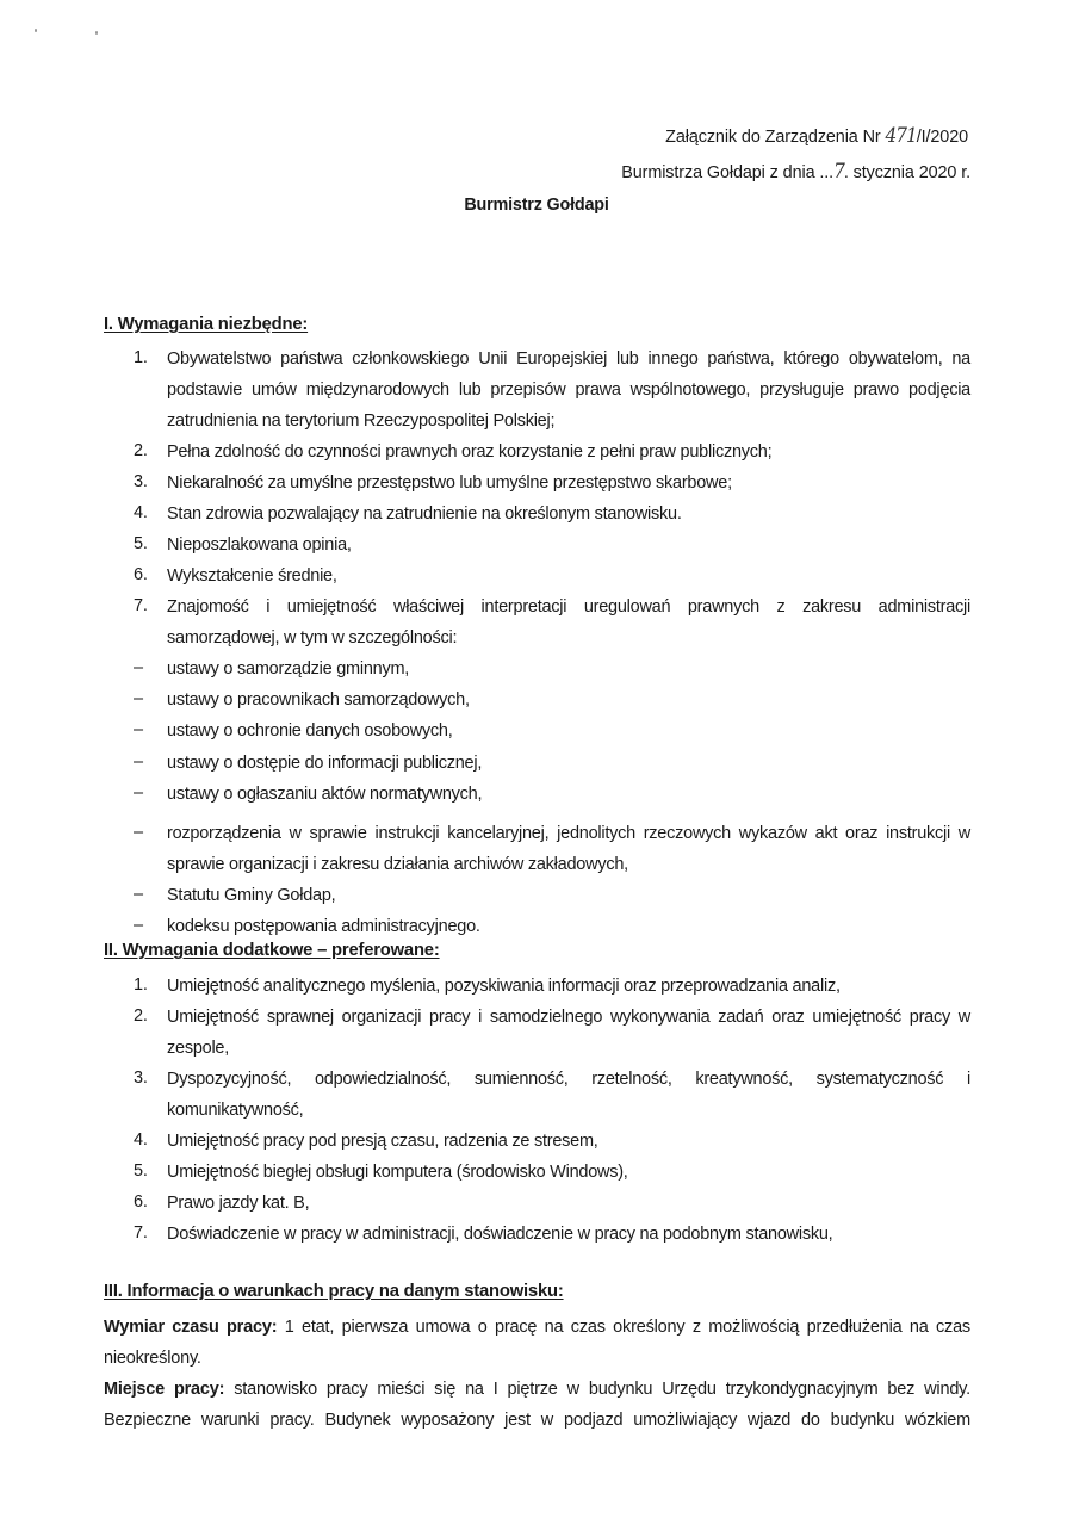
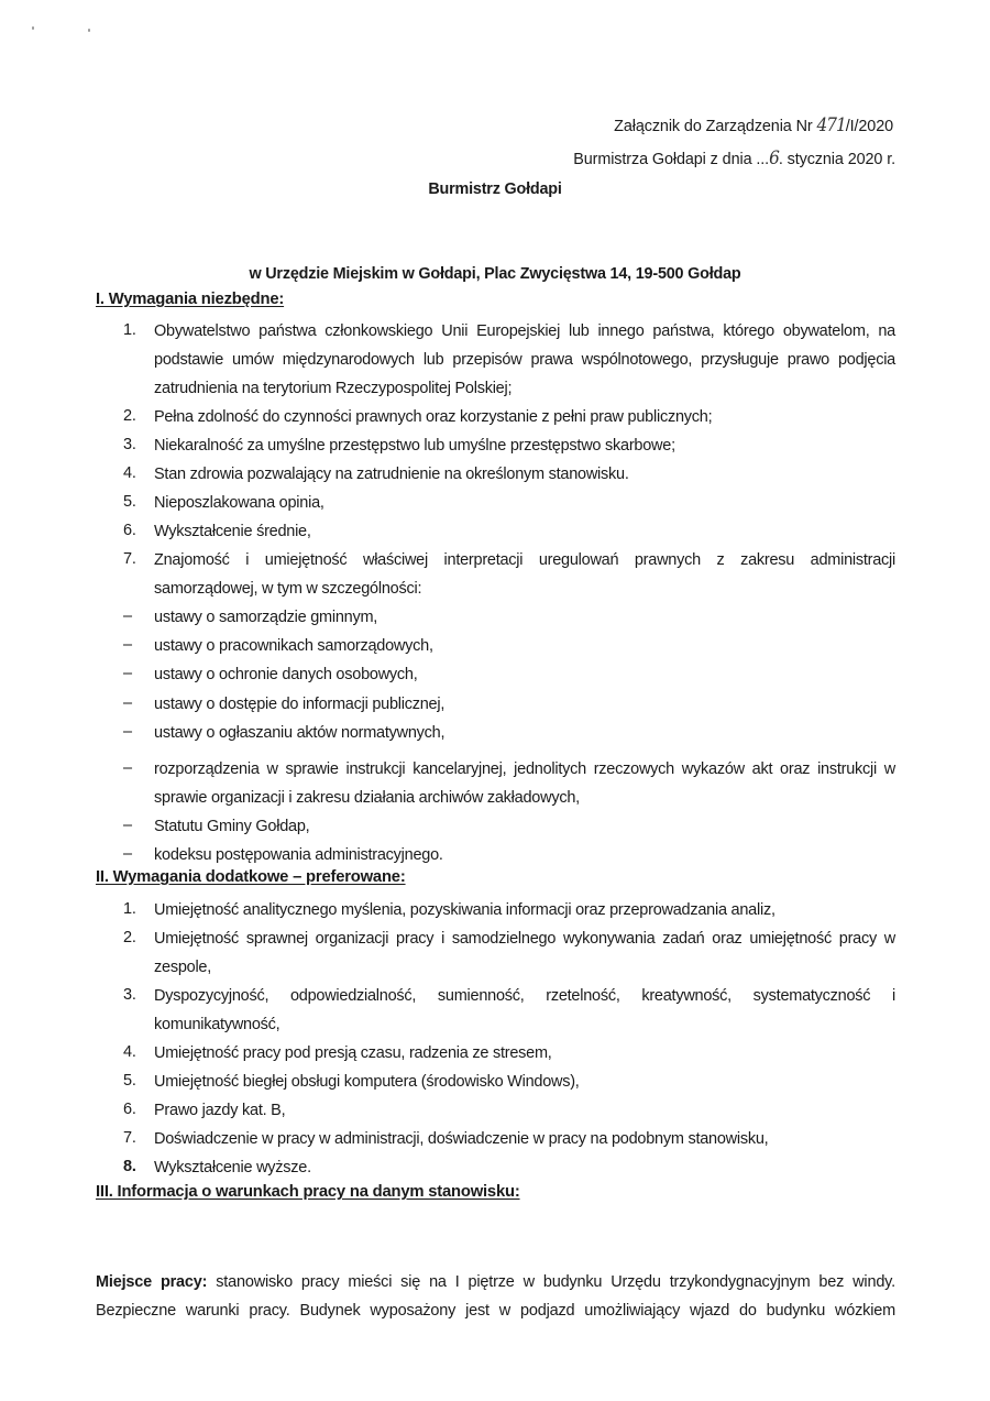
  Załącznik do Zarządzenia Nr 471/I/2020
- Burmistrza Gołdapi z dnia ...7. stycznia 2020 r.
+ Burmistrza Gołdapi z dnia ...6. stycznia 2020 r.
  Burmistrz Gołdapi
+ w Urzędzie Miejskim w Gołdapi, Plac Zwycięstwa 14, 19-500 Gołdap
  I. Wymagania niezbędne:
  1.
  Obywatelstwo państwa członkowskiego Unii Europejskiej lub innego państwa, którego obywatelom, na podstawie umów międzynarodowych lub przepisów prawa wspólnotowego, przysługuje prawo podjęcia zatrudnienia na terytorium Rzeczypospolitej Polskiej;
  2.
  Pełna zdolność do czynności prawnych oraz korzystanie z pełni praw publicznych;
  3.
  Niekaralność za umyślne przestępstwo lub umyślne przestępstwo skarbowe;
  4.
  Stan zdrowia pozwalający na zatrudnienie na określonym stanowisku.
  5.
  Nieposzlakowana opinia,
  6.
  Wykształcenie średnie,
  7.
  Znajomość i umiejętność właściwej interpretacji uregulowań prawnych z zakresu administracji samorządowej, w tym w szczególności:
  –
  ustawy o samorządzie gminnym,
  –
  ustawy o pracownikach samorządowych,
  –
  ustawy o ochronie danych osobowych,
  –
  ustawy o dostępie do informacji publicznej,
  –
  ustawy o ogłaszaniu aktów normatywnych,
  –
  rozporządzenia w sprawie instrukcji kancelaryjnej, jednolitych rzeczowych wykazów akt oraz instrukcji w sprawie organizacji i zakresu działania archiwów zakładowych,
  –
  Statutu Gminy Gołdap,
  –
  kodeksu postępowania administracyjnego.
  II. Wymagania dodatkowe – preferowane:
  1.
  Umiejętność analitycznego myślenia, pozyskiwania informacji oraz przeprowadzania analiz,
  2.
  Umiejętność sprawnej organizacji pracy i samodzielnego wykonywania zadań oraz umiejętność pracy w zespole,
  3.
  Dyspozycyjność, odpowiedzialność, sumienność, rzetelność, kreatywność, systematyczność i komunikatywność,
  4.
  Umiejętność pracy pod presją czasu, radzenia ze stresem,
  5.
  Umiejętność biegłej obsługi komputera (środowisko Windows),
  6.
  Prawo jazdy kat. B,
  7.
  Doświadczenie w pracy w administracji, doświadczenie w pracy na podobnym stanowisku,
+ 8.
+ Wykształcenie wyższe.
  III. Informacja o warunkach pracy na danym stanowisku:
- Wymiar czasu pracy: 1 etat, pierwsza umowa o pracę na czas określony z możliwością przedłużenia na czas nieokreślony.
  Miejsce pracy: stanowisko pracy mieści się na I piętrze w budynku Urzędu trzykondygnacyjnym bez windy. Bezpieczne warunki pracy. Budynek wyposażony jest w podjazd umożliwiający wjazd do budynku wózkiem
